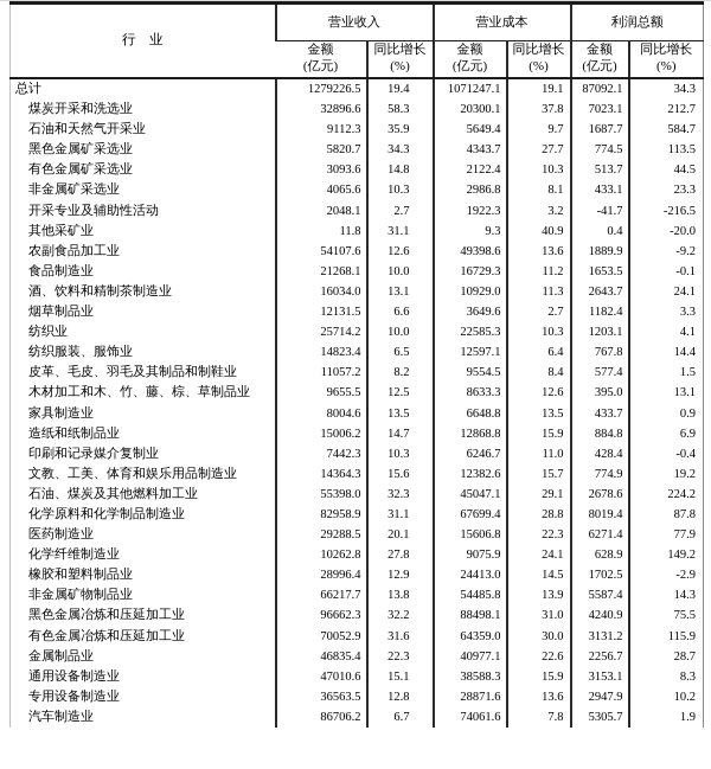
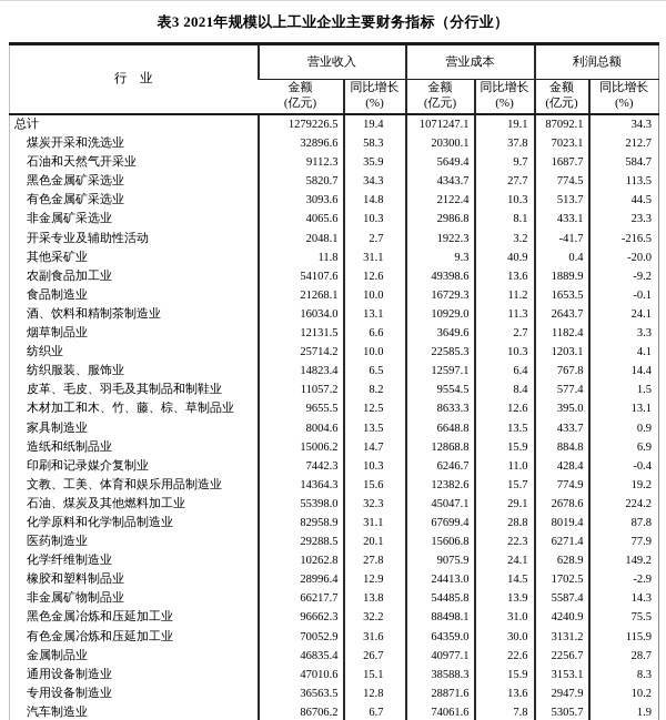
+ 表3 2021年规模以上工业企业主要财务指标（分行业）
  行 业	营业收入	营业成本	利润总额
  金额 (亿元)	同比增长 (%)	金额 (亿元)	同比增长 (%)	金额 (亿元)	同比增长 (%)
  总计	1279226.5	19.4	1071247.1	19.1	87092.1	34.3
  煤炭开采和洗选业	32896.6	58.3	20300.1	37.8	7023.1	212.7
  石油和天然气开采业	9112.3	35.9	5649.4	9.7	1687.7	584.7
  黑色金属矿采选业	5820.7	34.3	4343.7	27.7	774.5	113.5
  有色金属矿采选业	3093.6	14.8	2122.4	10.3	513.7	44.5
  非金属矿采选业	4065.6	10.3	2986.8	8.1	433.1	23.3
  开采专业及辅助性活动	2048.1	2.7	1922.3	3.2	-41.7	-216.5
  其他采矿业	11.8	31.1	9.3	40.9	0.4	-20.0
  农副食品加工业	54107.6	12.6	49398.6	13.6	1889.9	-9.2
  食品制造业	21268.1	10.0	16729.3	11.2	1653.5	-0.1
  酒、饮料和精制茶制造业	16034.0	13.1	10929.0	11.3	2643.7	24.1
  烟草制品业	12131.5	6.6	3649.6	2.7	1182.4	3.3
  纺织业	25714.2	10.0	22585.3	10.3	1203.1	4.1
  纺织服装、服饰业	14823.4	6.5	12597.1	6.4	767.8	14.4
  皮革、毛皮、羽毛及其制品和制鞋业	11057.2	8.2	9554.5	8.4	577.4	1.5
  木材加工和木、竹、藤、棕、草制品业	9655.5	12.5	8633.3	12.6	395.0	13.1
  家具制造业	8004.6	13.5	6648.8	13.5	433.7	0.9
  造纸和纸制品业	15006.2	14.7	12868.8	15.9	884.8	6.9
  印刷和记录媒介复制业	7442.3	10.3	6246.7	11.0	428.4	-0.4
  文教、工美、体育和娱乐用品制造业	14364.3	15.6	12382.6	15.7	774.9	19.2
  石油、煤炭及其他燃料加工业	55398.0	32.3	45047.1	29.1	2678.6	224.2
  化学原料和化学制品制造业	82958.9	31.1	67699.4	28.8	8019.4	87.8
  医药制造业	29288.5	20.1	15606.8	22.3	6271.4	77.9
  化学纤维制造业	10262.8	27.8	9075.9	24.1	628.9	149.2
  橡胶和塑料制品业	28996.4	12.9	24413.0	14.5	1702.5	-2.9
  非金属矿物制品业	66217.7	13.8	54485.8	13.9	5587.4	14.3
  黑色金属冶炼和压延加工业	96662.3	32.2	88498.1	31.0	4240.9	75.5
  有色金属冶炼和压延加工业	70052.9	31.6	64359.0	30.0	3131.2	115.9
- 金属制品业	46835.4	22.3	40977.1	22.6	2256.7	28.7
+ 金属制品业	46835.4	26.7	40977.1	22.6	2256.7	28.7
  通用设备制造业	47010.6	15.1	38588.3	15.9	3153.1	8.3
  专用设备制造业	36563.5	12.8	28871.6	13.6	2947.9	10.2
  汽车制造业	86706.2	6.7	74061.6	7.8	5305.7	1.9
